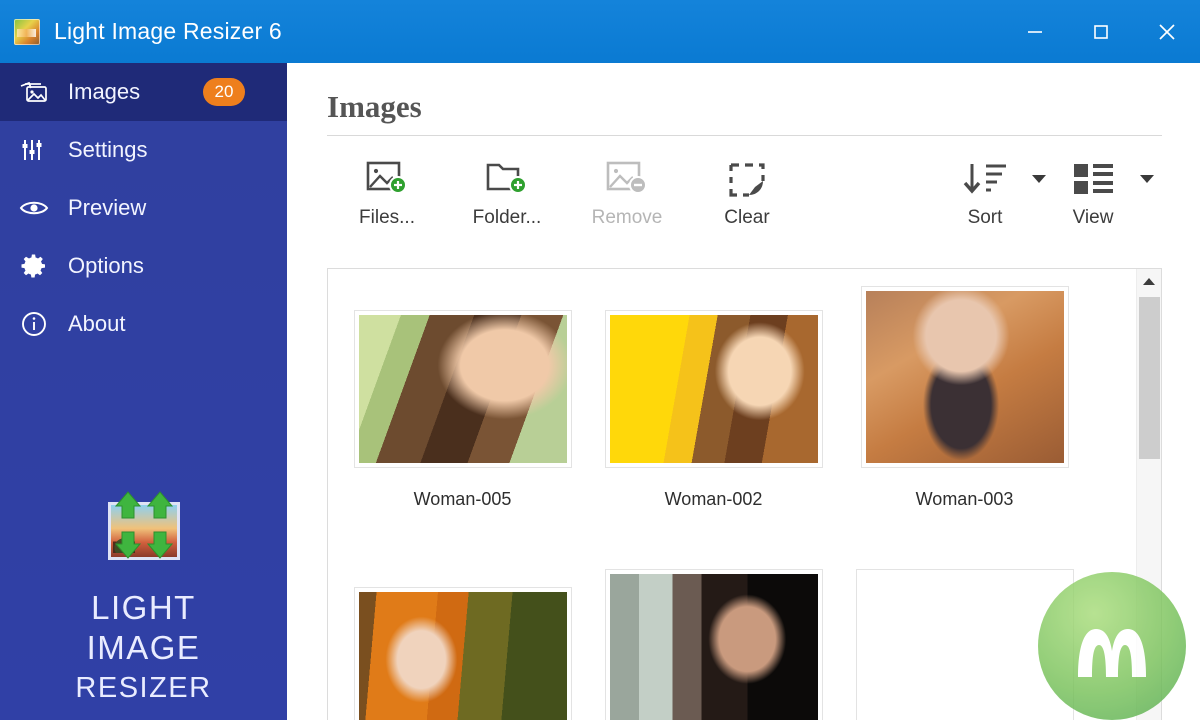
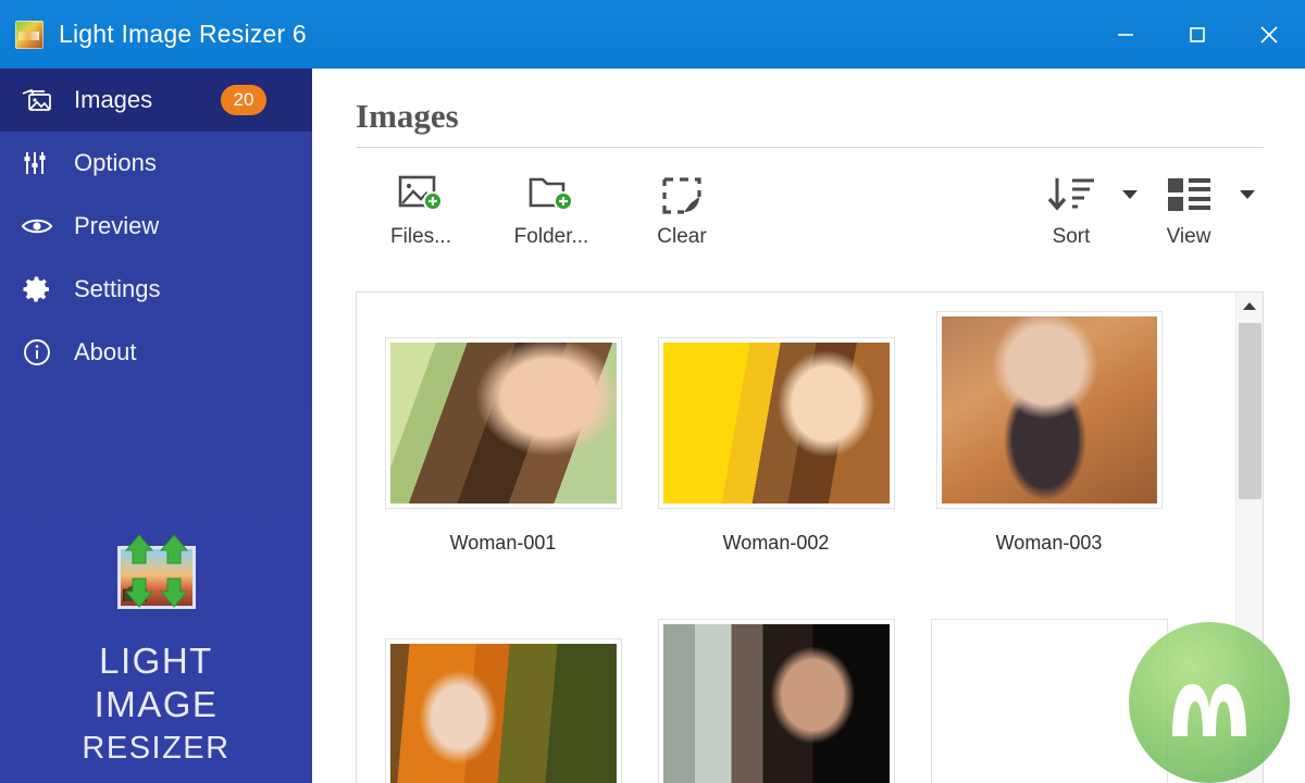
  Light Image Resizer 6
  Images
  20
- Settings
+ Options
  Preview
- Options
+ Settings
  About
  LIGHT
  IMAGE
  RESIZER
  Images
  Files...
  Folder...
- Remove
  Clear
  Sort
  View
- Woman-005
+ Woman-001
  Woman-002
  Woman-003
